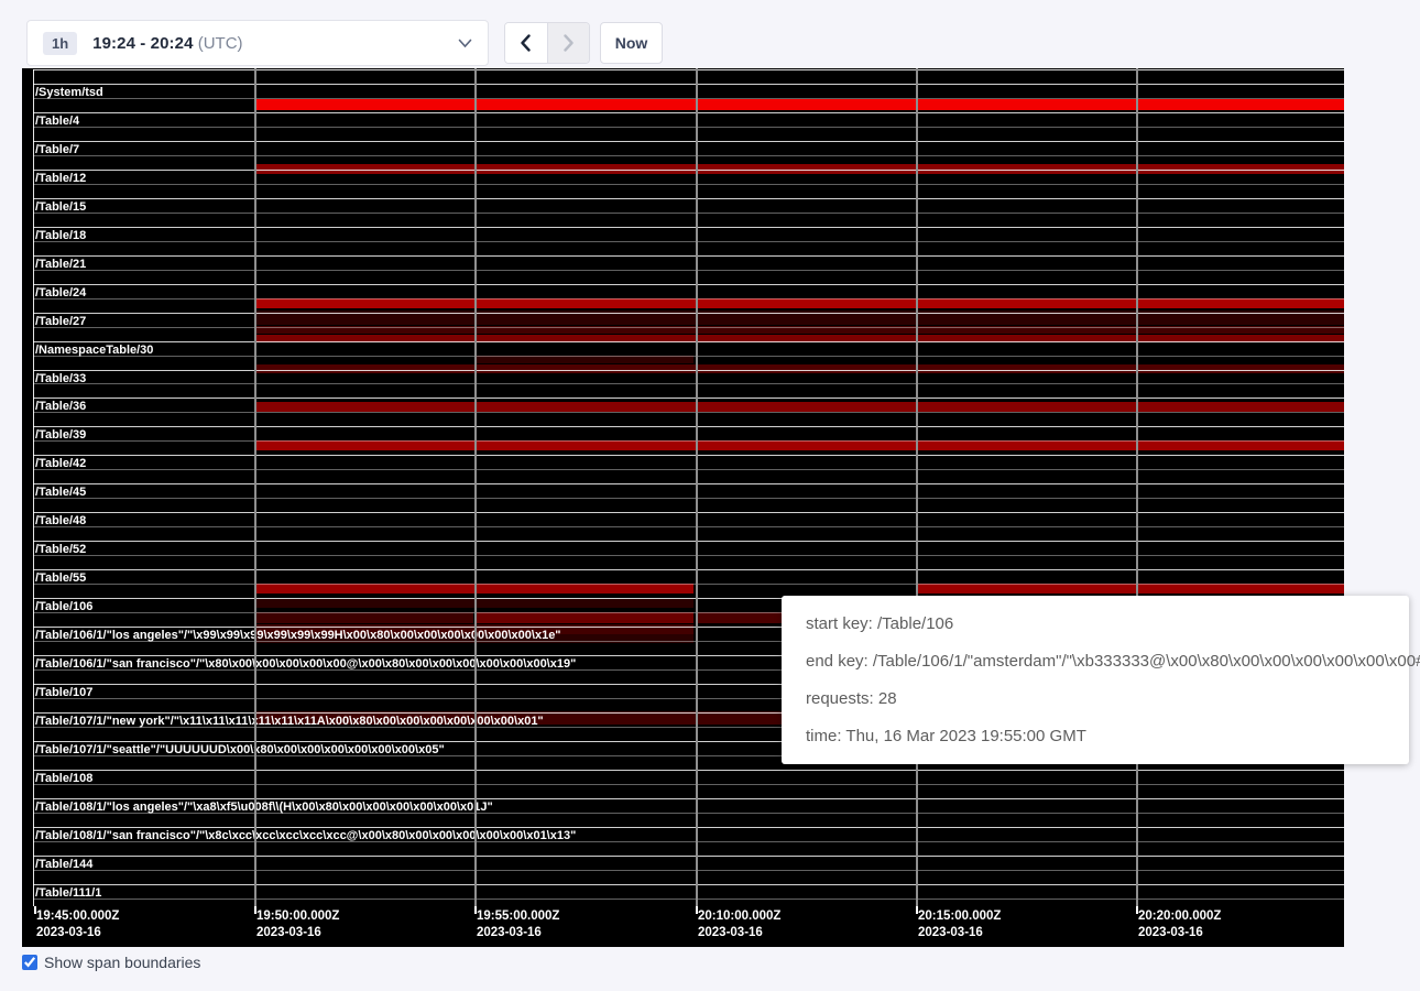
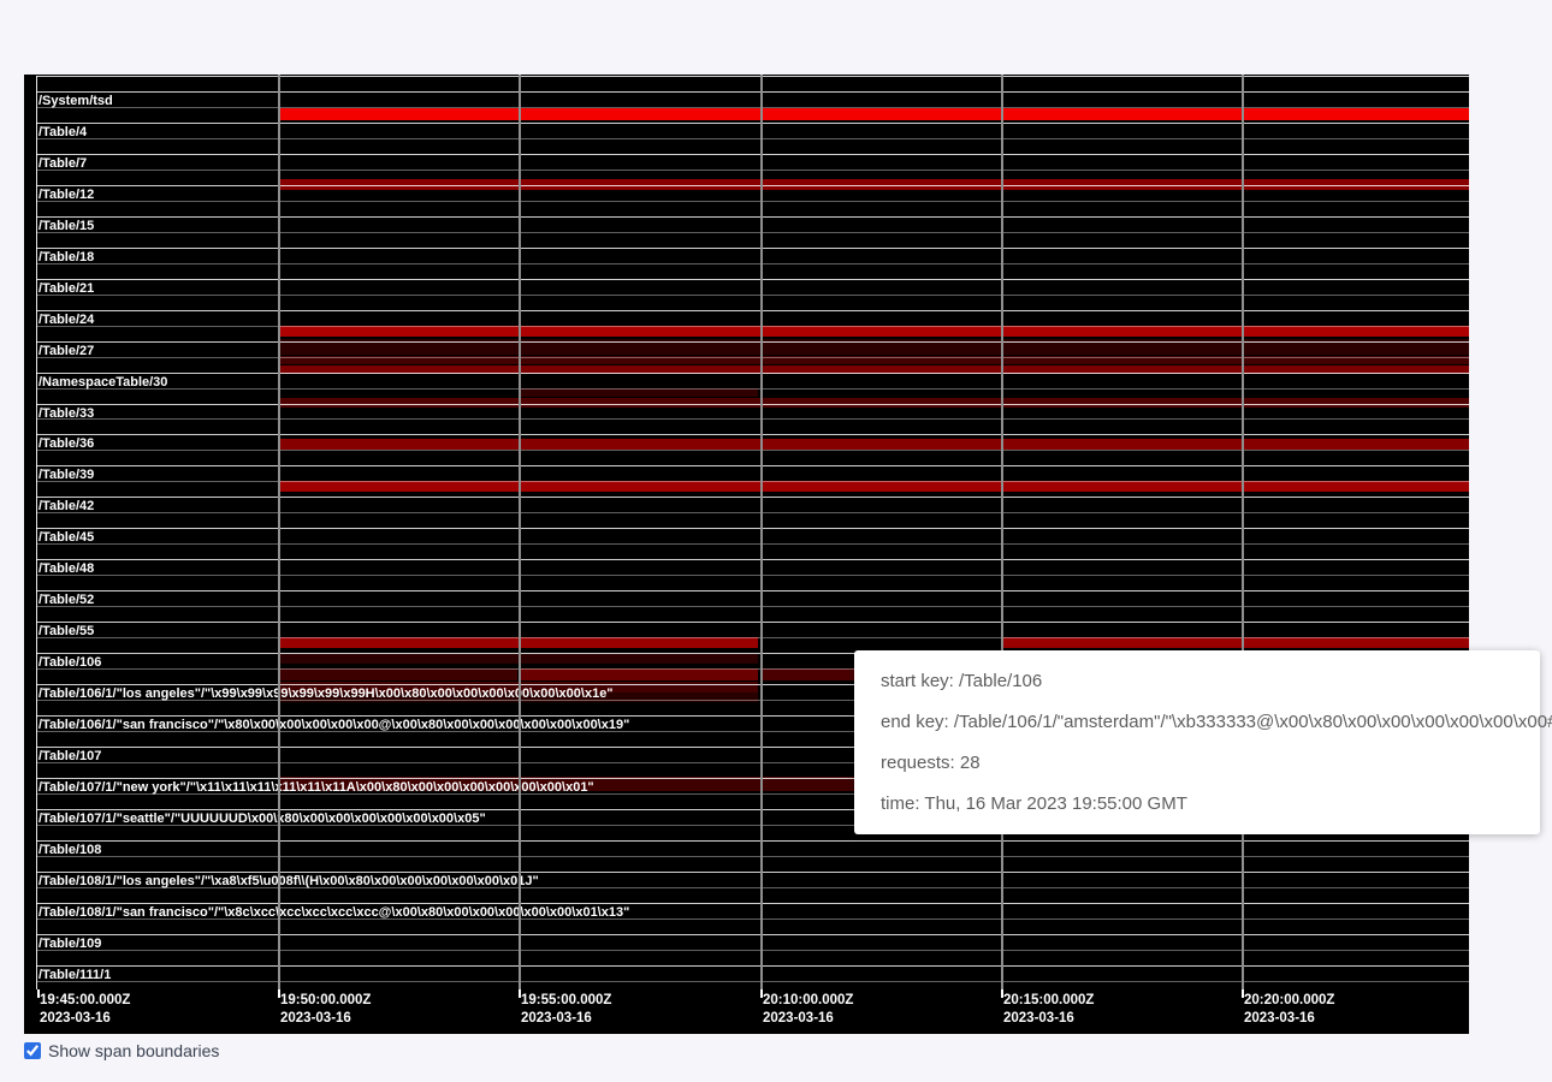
- 1h
- 19:24 - 20:24 (UTC)
- Now
  /System/tsd
  /Table/4
  /Table/7
  /Table/12
  /Table/15
  /Table/18
  /Table/21
  /Table/24
  /Table/27
  /NamespaceTable/30
  /Table/33
  /Table/36
  /Table/39
  /Table/42
  /Table/45
  /Table/48
  /Table/52
  /Table/55
  /Table/106
  /Table/106/1/"los angeles"/"\x99\x99\x9\x99\x99\x99H\x00\x80\x00\x00\x00\x0\x00\x00\x1e"
  /Table/106/1/"san francisco"/"\x80\x00x00\x00\x00\x00@\x00\x80\x00\x00\x00\x00\x00\x00\x19"
  /Table/107
  /Table/107/1/"new york"/"\x11\x11\x11\11\x11\x11A\x00\x80\x00\x00\x00\x00\00\x00\x01"
  /Table/107/1/"seattle"/"UUUUUUD\x00\x80\x00\x00\x00\x00\x00\x00\x05"
  /Table/108
  /Table/108/1/"los angeles"/"\xa8\xf5\u008f\\(H\x00\x80\x00\x00\x00\x00\x00\x01J"
  /Table/108/1/"san francisco"/"\x8c\xccxcc\xcc\xcc\xcc@\x00\x80\x00\x00\x00\x00\x00\x01\x13"
- /Table/144
+ /Table/109
  /Table/111/1
  19:45:00.000Z
  2023-03-16
  19:50:00.000Z
  2023-03-16
  19:55:00.000Z
  2023-03-16
  20:10:00.000Z
  2023-03-16
  20:15:00.000Z
  2023-03-16
  20:20:00.000Z
  2023-03-16
  start key: /Table/106
  end key: /Table/106/1/"amsterdam"/"\xb333333@\x00\x80\x00\x00\x00\x00\x00\x00
  requests: 28
  time: Thu, 16 Mar 2023 19:55:00 GMT
  Show span boundaries
